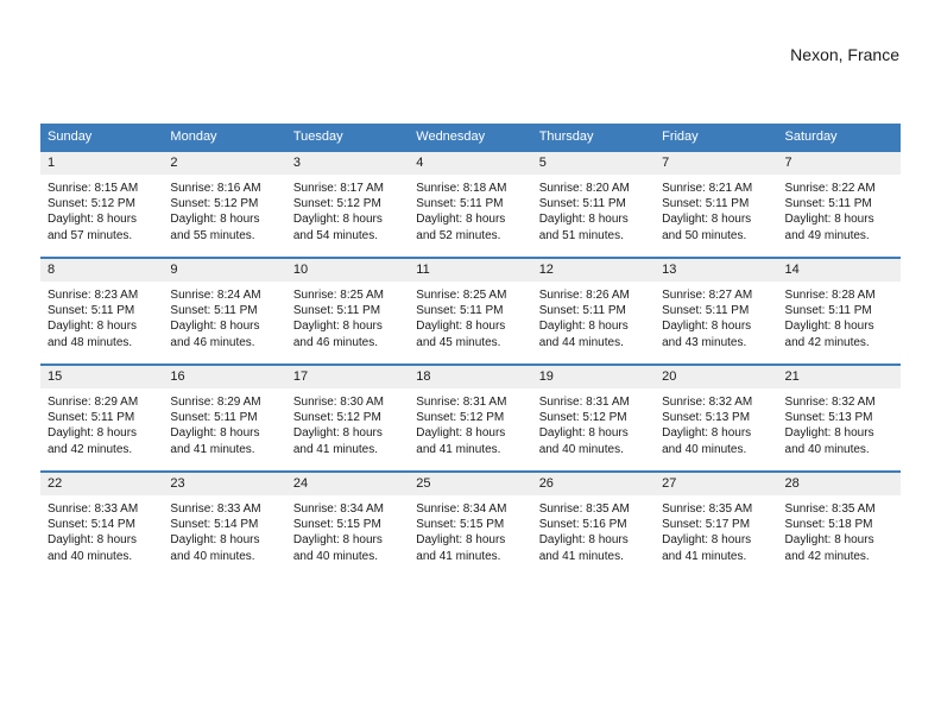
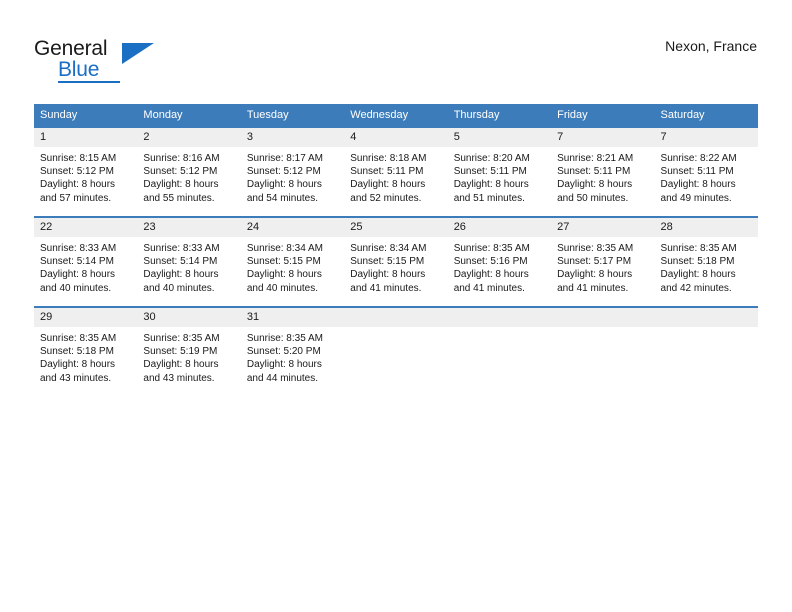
+ General
+ Blue
  Nexon, France
  Sunday	Monday	Tuesday	Wednesday	Thursday	Friday	Saturday
  1Sunrise: 8:15 AMSunset: 5:12 PMDaylight: 8 hoursand 57 minutes.	2Sunrise: 8:16 AMSunset: 5:12 PMDaylight: 8 hoursand 55 minutes.	3Sunrise: 8:17 AMSunset: 5:12 PMDaylight: 8 hoursand 54 minutes.	4Sunrise: 8:18 AMSunset: 5:11 PMDaylight: 8 hoursand 52 minutes.	5Sunrise: 8:20 AMSunset: 5:11 PMDaylight: 8 hoursand 51 minutes.	7Sunrise: 8:21 AMSunset: 5:11 PMDaylight: 8 hoursand 50 minutes.	7Sunrise: 8:22 AMSunset: 5:11 PMDaylight: 8 hoursand 49 minutes.
- 8Sunrise: 8:23 AMSunset: 5:11 PMDaylight: 8 hoursand 48 minutes.	9Sunrise: 8:24 AMSunset: 5:11 PMDaylight: 8 hoursand 46 minutes.	10Sunrise: 8:25 AMSunset: 5:11 PMDaylight: 8 hoursand 46 minutes.	11Sunrise: 8:25 AMSunset: 5:11 PMDaylight: 8 hoursand 45 minutes.	12Sunrise: 8:26 AMSunset: 5:11 PMDaylight: 8 hoursand 44 minutes.	13Sunrise: 8:27 AMSunset: 5:11 PMDaylight: 8 hoursand 43 minutes.	14Sunrise: 8:28 AMSunset: 5:11 PMDaylight: 8 hoursand 42 minutes.
- 15Sunrise: 8:29 AMSunset: 5:11 PMDaylight: 8 hoursand 42 minutes.	16Sunrise: 8:29 AMSunset: 5:11 PMDaylight: 8 hoursand 41 minutes.	17Sunrise: 8:30 AMSunset: 5:12 PMDaylight: 8 hoursand 41 minutes.	18Sunrise: 8:31 AMSunset: 5:12 PMDaylight: 8 hoursand 41 minutes.	19Sunrise: 8:31 AMSunset: 5:12 PMDaylight: 8 hoursand 40 minutes.	20Sunrise: 8:32 AMSunset: 5:13 PMDaylight: 8 hoursand 40 minutes.	21Sunrise: 8:32 AMSunset: 5:13 PMDaylight: 8 hoursand 40 minutes.
  22Sunrise: 8:33 AMSunset: 5:14 PMDaylight: 8 hoursand 40 minutes.	23Sunrise: 8:33 AMSunset: 5:14 PMDaylight: 8 hoursand 40 minutes.	24Sunrise: 8:34 AMSunset: 5:15 PMDaylight: 8 hoursand 40 minutes.	25Sunrise: 8:34 AMSunset: 5:15 PMDaylight: 8 hoursand 41 minutes.	26Sunrise: 8:35 AMSunset: 5:16 PMDaylight: 8 hoursand 41 minutes.	27Sunrise: 8:35 AMSunset: 5:17 PMDaylight: 8 hoursand 41 minutes.	28Sunrise: 8:35 AMSunset: 5:18 PMDaylight: 8 hoursand 42 minutes.
+ 29Sunrise: 8:35 AMSunset: 5:18 PMDaylight: 8 hoursand 43 minutes.	30Sunrise: 8:35 AMSunset: 5:19 PMDaylight: 8 hoursand 43 minutes.	31Sunrise: 8:35 AMSunset: 5:20 PMDaylight: 8 hoursand 44 minutes.
